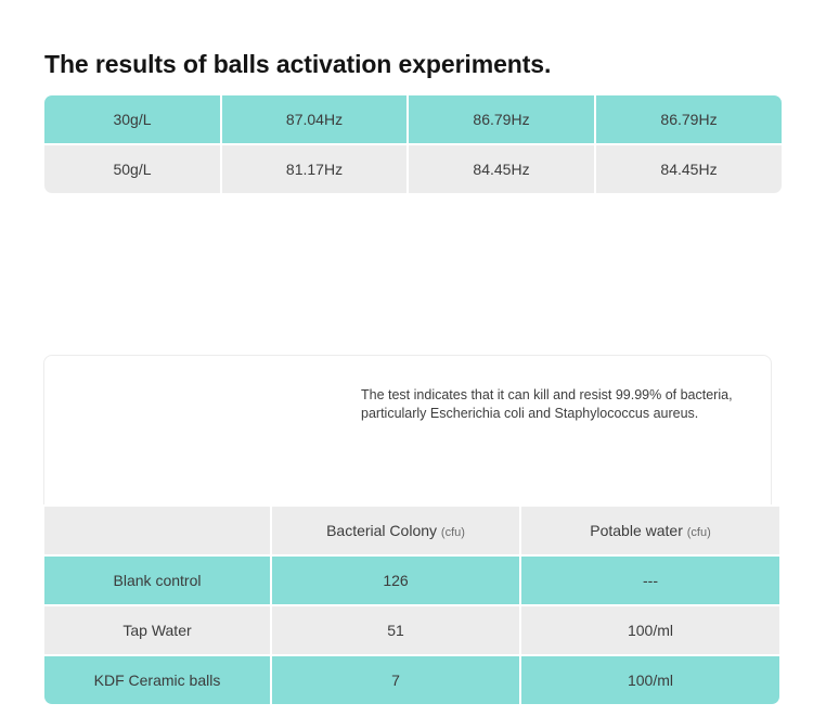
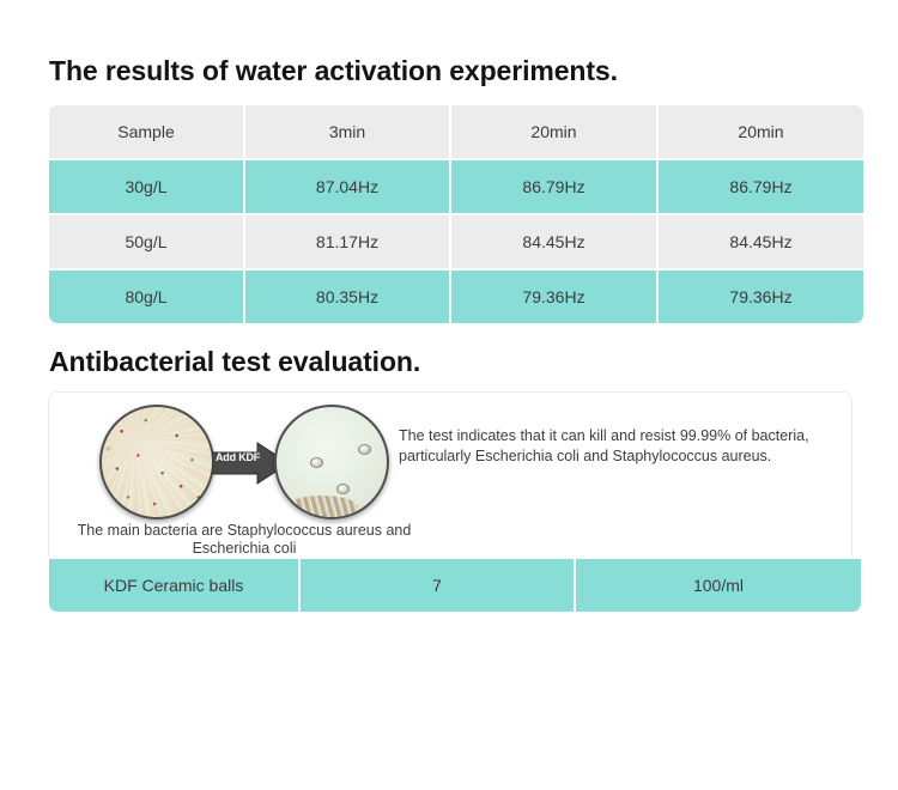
- The results of balls activation experiments.
+ The results of water activation experiments.
+ Sample	3min	20min	20min
  30g/L	87.04Hz	86.79Hz	86.79Hz
  50g/L	81.17Hz	84.45Hz	84.45Hz
+ 80g/L	80.35Hz	79.36Hz	79.36Hz
+ Antibacterial test evaluation.
+ Add KDF
+ The main bacteria are Staphylococcus aureus and Escherichia coli
  The test indicates that it can kill and resist 99.99% of bacteria, particularly Escherichia coli and Staphylococcus aureus.
- 	Bacterial Colony (cfu)	Potable water (cfu)
- Blank control	126	---
- Tap Water	51	100/ml
  KDF Ceramic balls	7	100/ml
